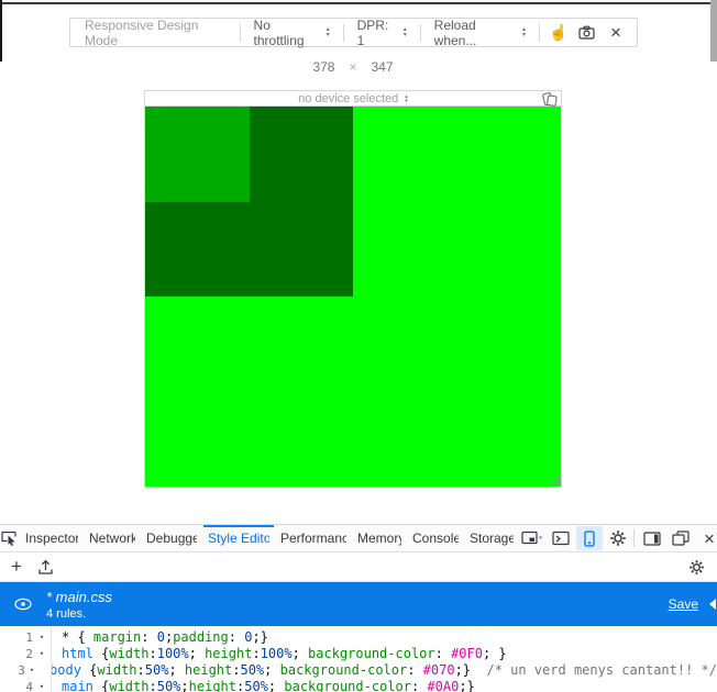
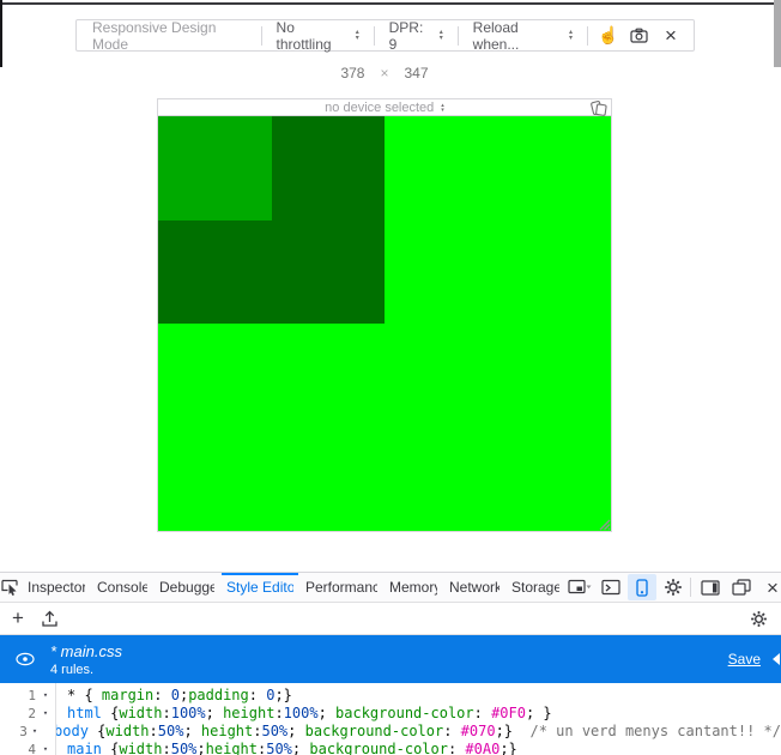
  Responsive Design Mode
  No throttling
- DPR: 1
+ DPR: 9
  Reload when...
  ☝
  ×
  378 × 347
  no device selected
  Inspector
- Network
+ Console
  Debugge
  Style Edito
  Performanc
  Memor
- Console
+ Network
  Storage
  ×
  +
  * main.css
  4 rules.
  Save
  1
  ▾
  * { margin: 0;padding: 0;}
  2
  ▾
  html {width:100%; height:100%; background-color: #0F0; }
  3
  ▾
  body {width:50%; height:50%; background-color: #070;} /* un verd menys cantant!! */
  4
  ▾
  main {width:50%;height:50%; background-color: #0A0;}
